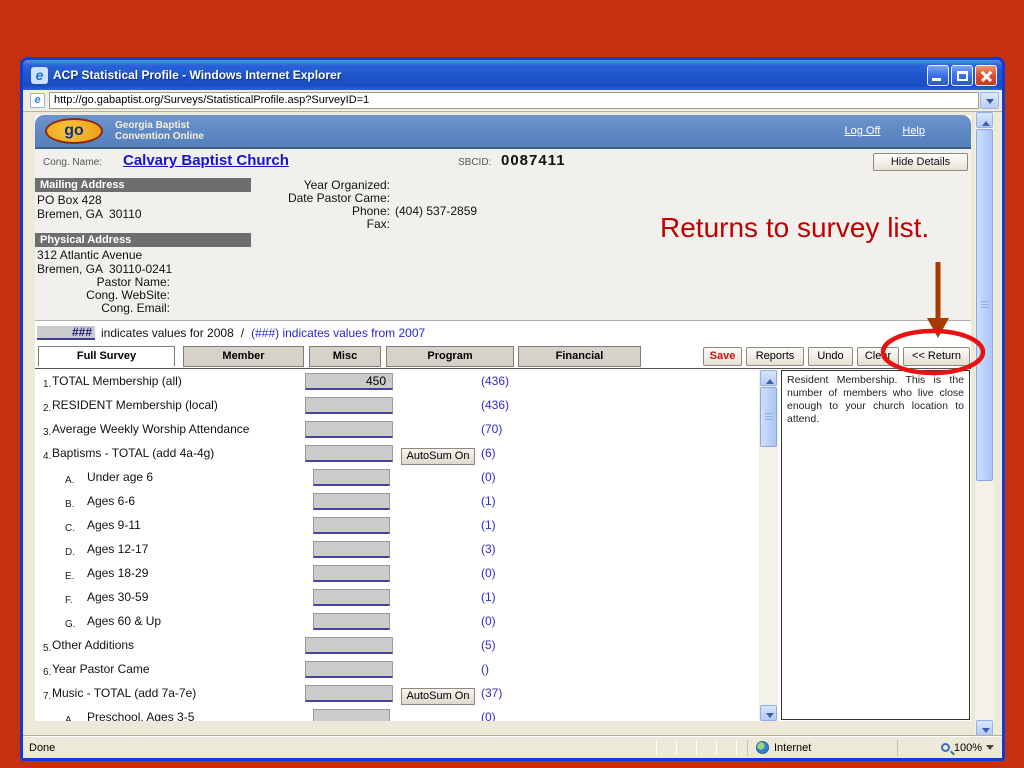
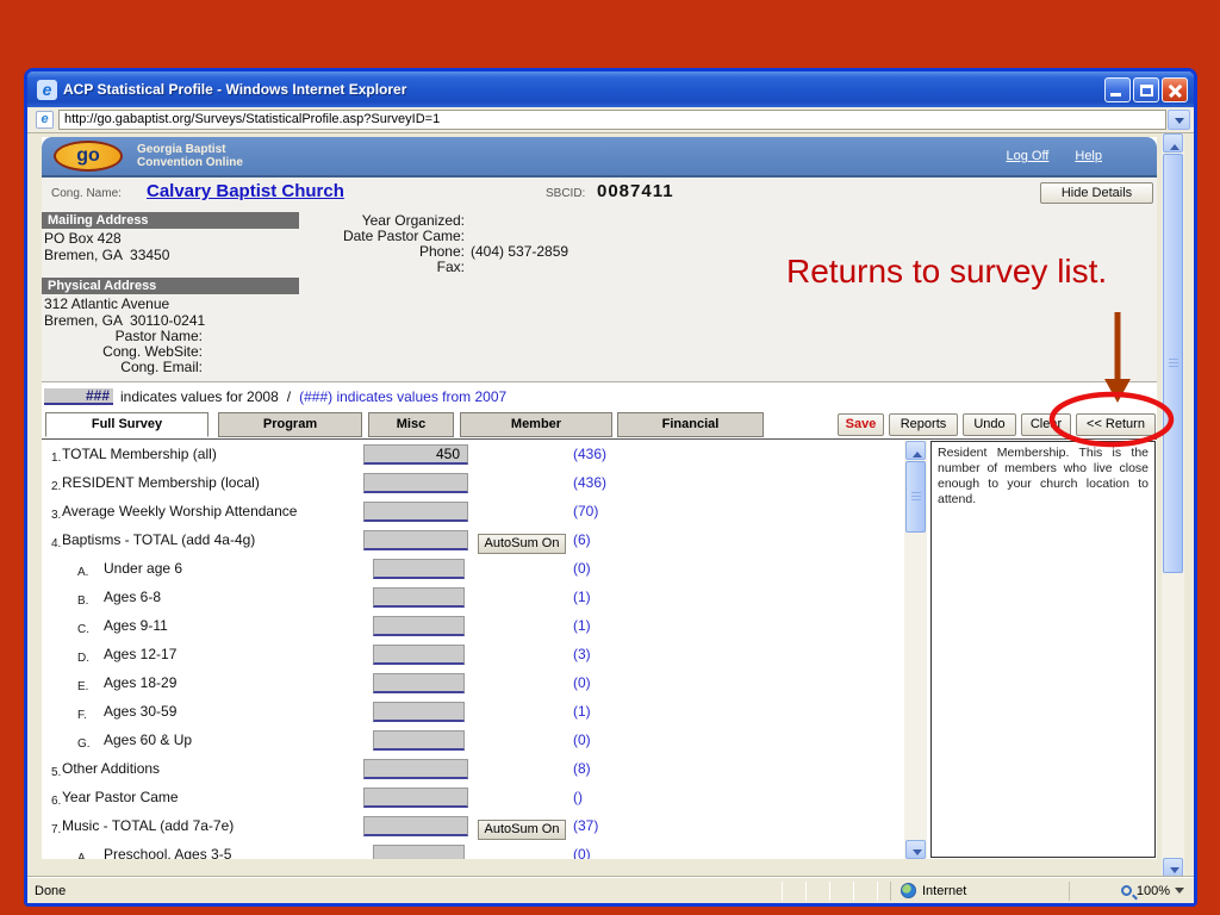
  e
  ACP Statistical Profile - Windows Internet Explorer
  e
  http://go.gabaptist.org/Surveys/StatisticalProfile.asp?SurveyID=1
  go
  Georgia Baptist
  Convention Online
  Log Off
  Help
  Cong. Name:
  Calvary Baptist Church
  SBCID:
  0087411
  Hide Details
  Mailing Address
  PO Box 428
- Bremen, GA 30110
+ Bremen, GA 33450
  Physical Address
  312 Atlantic Avenue
  Bremen, GA 30110-0241
  Pastor Name:
  Cong. WebSite:
  Cong. Email:
  Year Organized:
  Date Pastor Came:
  Phone:
  (404) 537-2859
  Fax:
  ###
  indicates values for 2008
  /
  (###) indicates values from 2007
  Full Survey
- Member
+ Program
  Misc
- Program
+ Member
  Financial
  Save
  Reports
  Undo
  Cler
  << Return
  1.
  TOTAL Membership (all)
  450
  (436)
  2.
  RESIDENT Membership (local)
  (436)
  3.
  Average Weekly Worship Attendance
  (70)
  4.
  Baptisms - TOTAL (add 4a-4g)
  AutoSum On
  (6)
  A.
  Under age 6
  (0)
  B.
- Ages 6-6
+ Ages 6-8
  (1)
  C.
  Ages 9-11
  (1)
  D.
  Ages 12-17
  (3)
  E.
  Ages 18-29
  (0)
  F.
  Ages 30-59
  (1)
  G.
  Ages 60 & Up
  (0)
  5.
  Other Additions
- (5)
+ (8)
  6.
  Year Pastor Came
  ()
  7.
  Music - TOTAL (add 7a-7e)
  AutoSum On
  (37)
  A.
  Preschool, Ages 3-5
  (0)
  Resident Membership. This is the number of members who live close enough to your church location to attend.
  Done
  Internet
  100%
  Returns to survey list.
